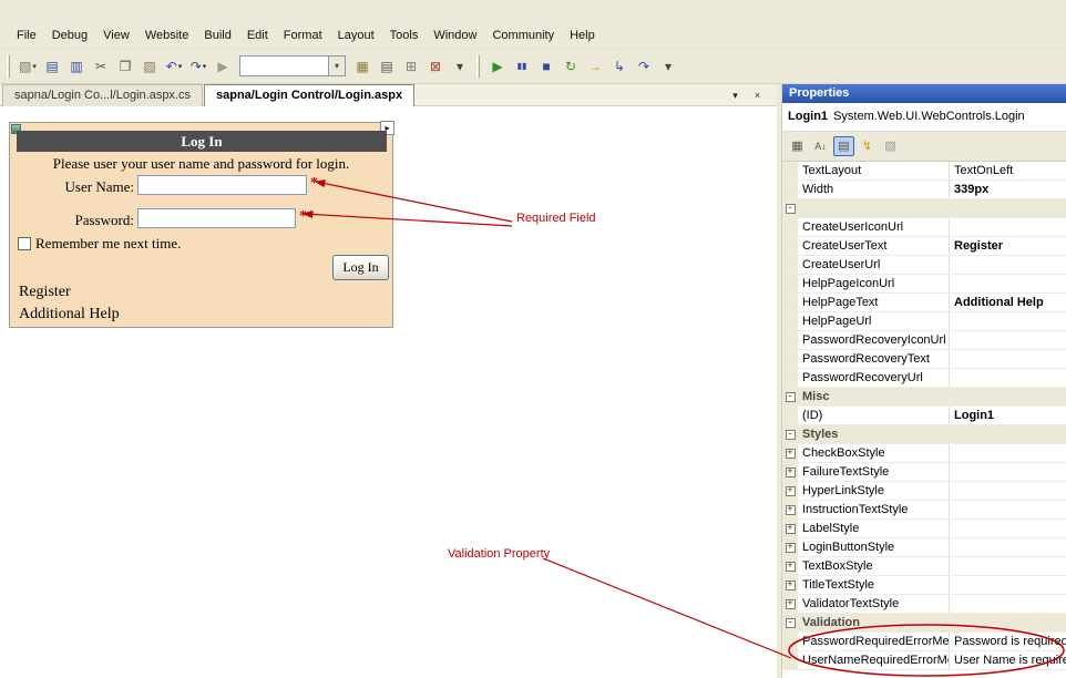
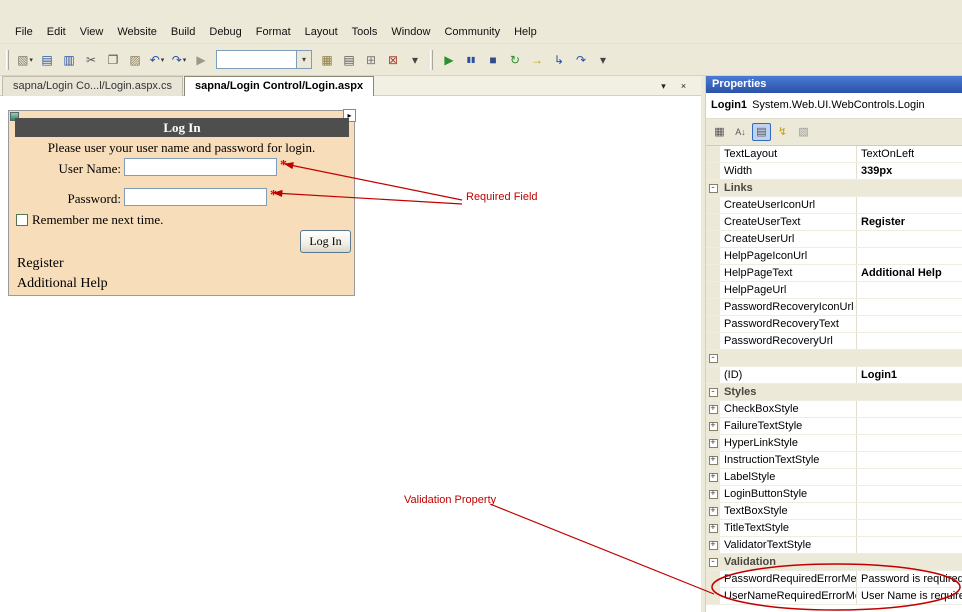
  File
- Debug
+ Edit
  View
  Website
  Build
- Edit
+ Debug
  Format
  Layout
  Tools
  Window
  Community
  Help
  ▧
  ▤
  ▥
  ✂
  ❐
  ▨
  ↶
  ↷
  ▶
  ▾
  ▦
  ▤
  ⊞
  ⊠
  ▾
  ▶
  ▮▮
  ■
  ↻
  →
  ↳
  ↷
  ▾
  sapna/Login Co...l/Login.aspx.cs
  sapna/Login Control/Login.aspx
  ▾
  ×
  ▸
  Log In
  Please user your user name and password for login.
  User Name:
  *
  Password:
  *
  Remember me next time.
  Log In
  Register
  Additional Help
  Properties
  Login1 System.Web.UI.WebControls.Login
  ▦
  A↓
  ▤
  ↯
  ▧
  TextLayout
  TextOnLeft
  Width
  339px
  -
+ Links
  CreateUserIconUrl
  CreateUserText
  Register
  CreateUserUrl
  HelpPageIconUrl
  HelpPageText
  Additional Help
  HelpPageUrl
  PasswordRecoveryIconUrl
  PasswordRecoveryText
  PasswordRecoveryUrl
  -
- Misc
  (ID)
  Login1
  -
  Styles
  +
  CheckBoxStyle
  +
  FailureTextStyle
  +
  HyperLinkStyle
  +
  InstructionTextStyle
  +
  LabelStyle
  +
  LoginButtonStyle
  +
  TextBoxStyle
  +
  TitleTextStyle
  +
  ValidatorTextStyle
  -
  Validation
  PasswordRequiredErrorMe
  Password is required
  UserNameRequiredErrorM
  User Name is reqir
  Required Field
  Validation Property
